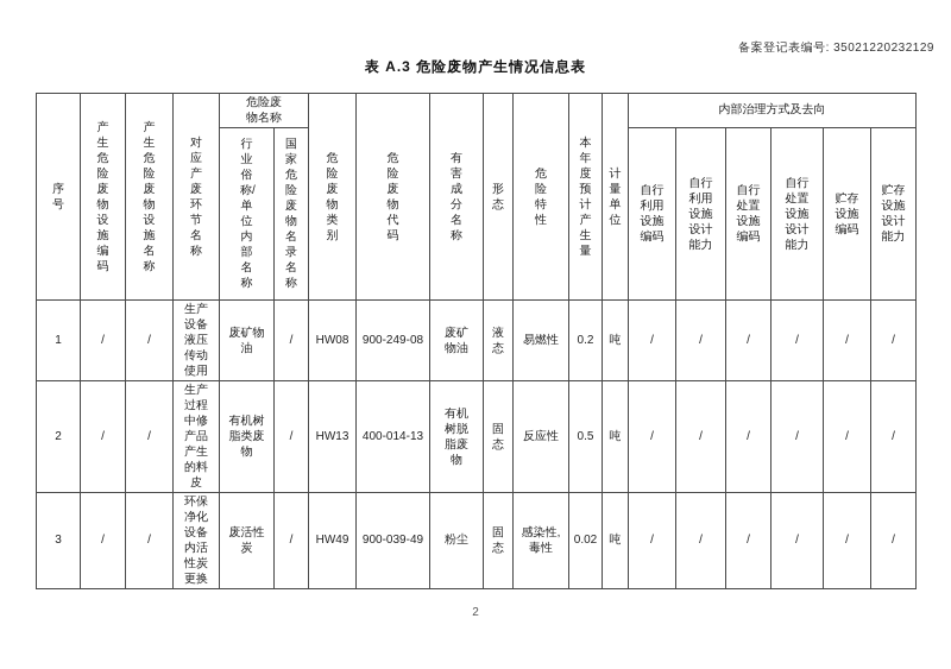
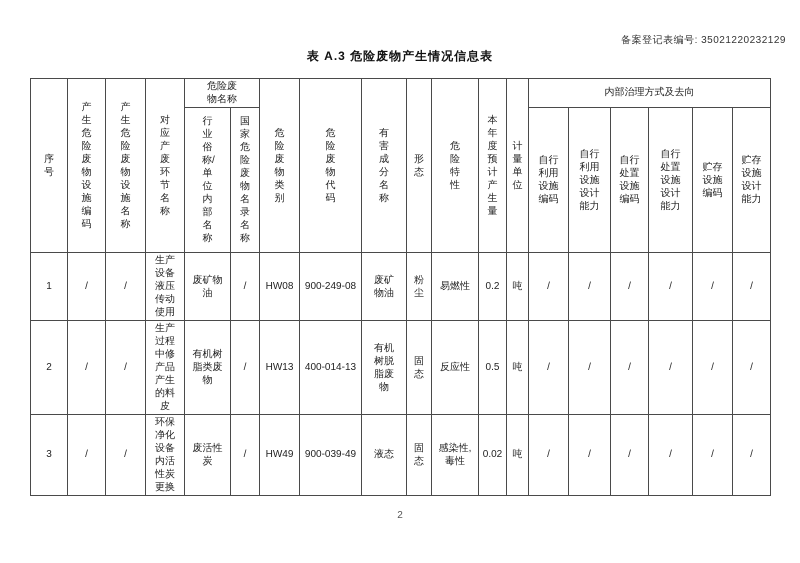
  备案登记表编号: 35021220232129
  表 A.3 危险废物产生情况信息表
  序号	产生危险废物设施编码	产生危险废物设施名称	对应产废环节名称	危险废物名称	危险废物类别	危险废物代码	有害成分名称	形态	危险特性	本年度预计产生量	计量单位	内部治理方式及去向
  行业俗称/单位内部名称	国家危险废物名录名称	自行利用设施编码	自行利用设施设计能力	自行处置设施编码	自行处置设施设计能力	贮存设施编码	贮存设施设计能力
- 1	/	/	生产设备液压传动使用	废矿物油	/	HW08	900-249-08	废矿物油	液态	易燃性	0.2	吨	/	/	/	/	/	/
+ 1	/	/	生产设备液压传动使用	废矿物油	/	HW08	900-249-08	废矿物油	粉尘	易燃性	0.2	吨	/	/	/	/	/	/
  2	/	/	生产过程中修产品产生的料皮	有机树脂类废物	/	HW13	400-014-13	有机树脱脂废物	固态	反应性	0.5	吨	/	/	/	/	/	/
- 3	/	/	环保净化设备内活性炭更换	废活性炭	/	HW49	900-039-49	粉尘	固态	感染性,毒性	0.02	吨	/	/	/	/	/	/
+ 3	/	/	环保净化设备内活性炭更换	废活性炭	/	HW49	900-039-49	液态	固态	感染性,毒性	0.02	吨	/	/	/	/	/	/
  2
